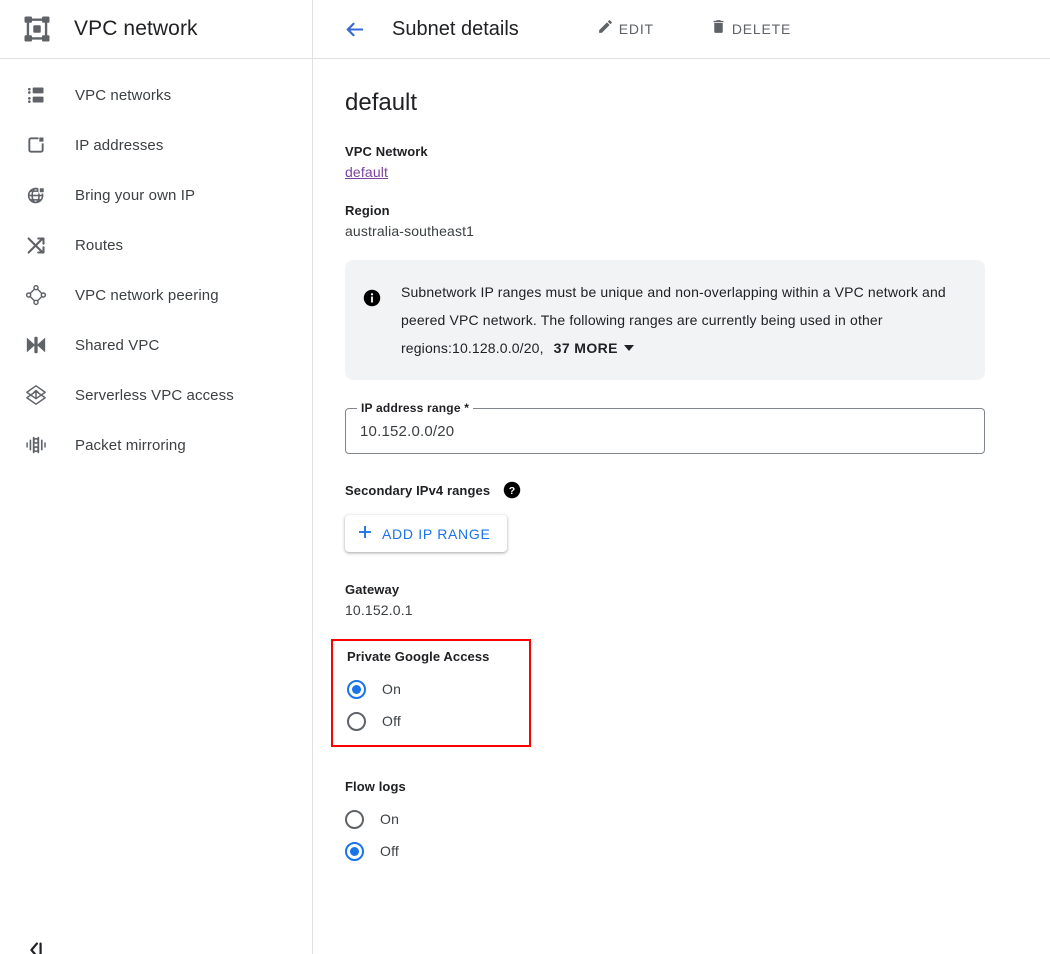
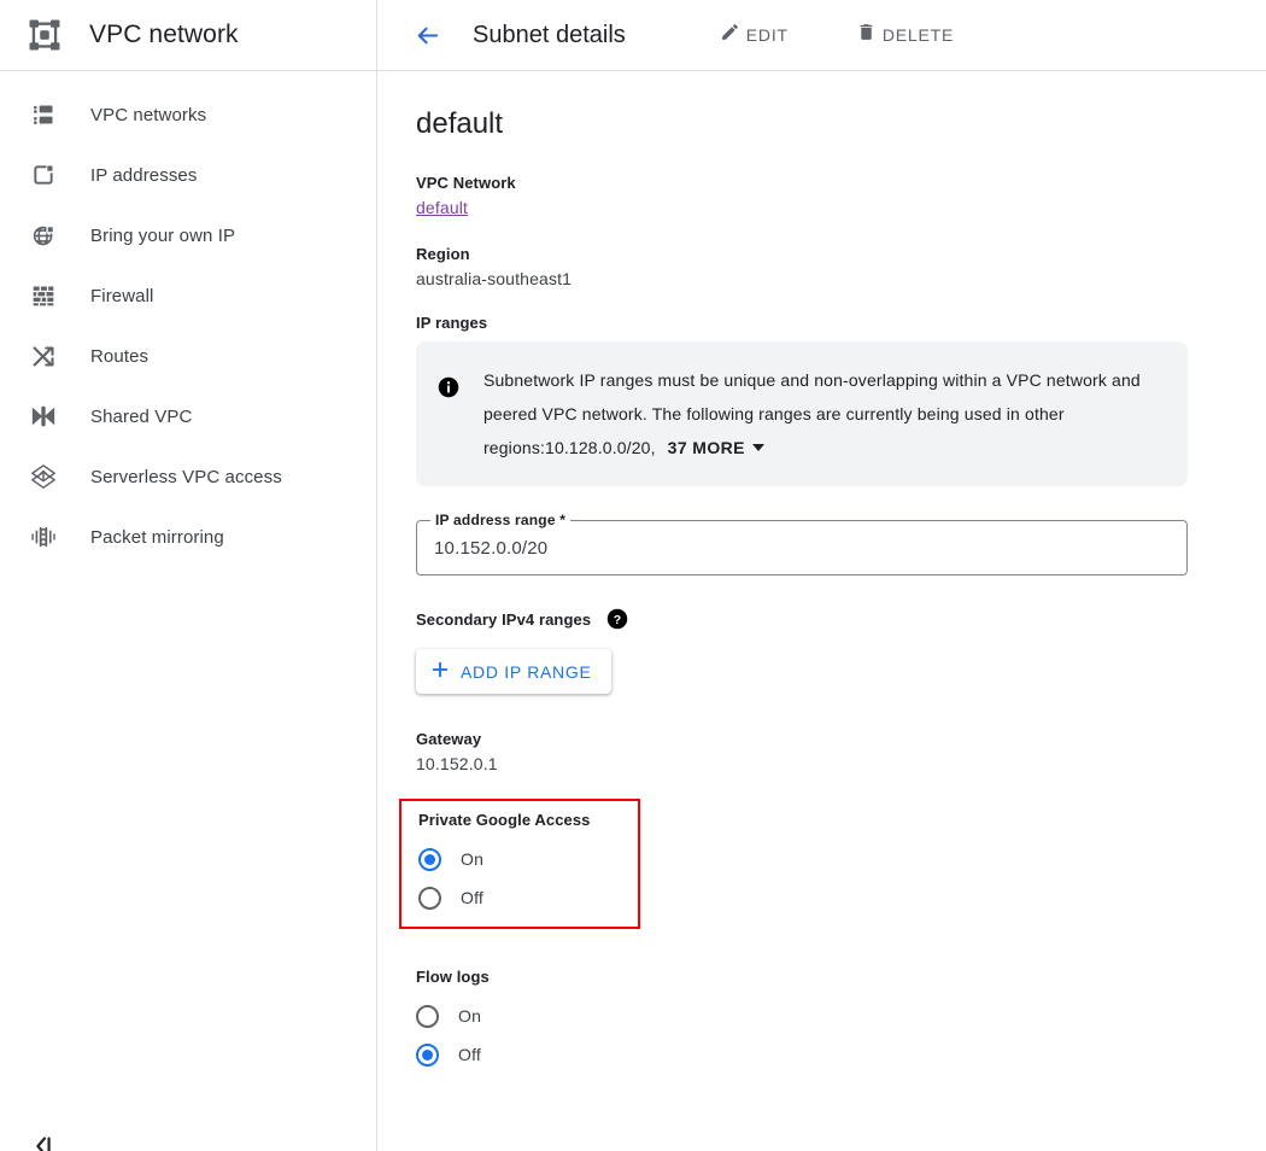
  VPC network
  VPC networks
  IP addresses
  Bring your own IP
+ Firewall
  Routes
- VPC network peering
  Shared VPC
  Serverless VPC access
  Packet mirroring
  Subnet details
  EDIT
  DELETE
  default
  VPC Network
  default
  Region
  australia-southeast1
+ IP ranges
  Subnetwork IP ranges must be unique and non-overlapping within a VPC network and peered VPC network. The following ranges are currently being used in other regions:10.128.0.0/20,
  37 MORE
  IP address range *
  10.152.0.0/20
  Secondary IPv4 ranges
  ?
  ADD IP RANGE
  Gateway
  10.152.0.1
  Private Google Access
  On
  Off
  Flow logs
  On
  Off
